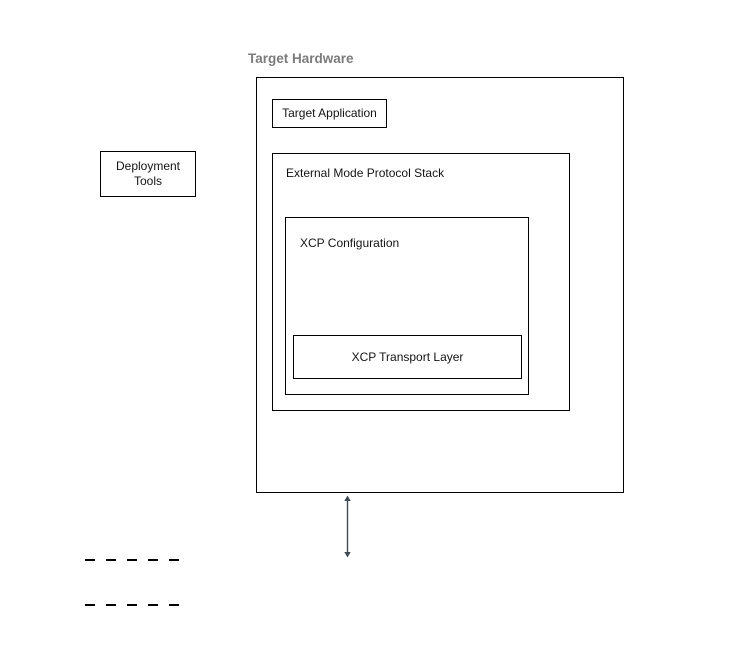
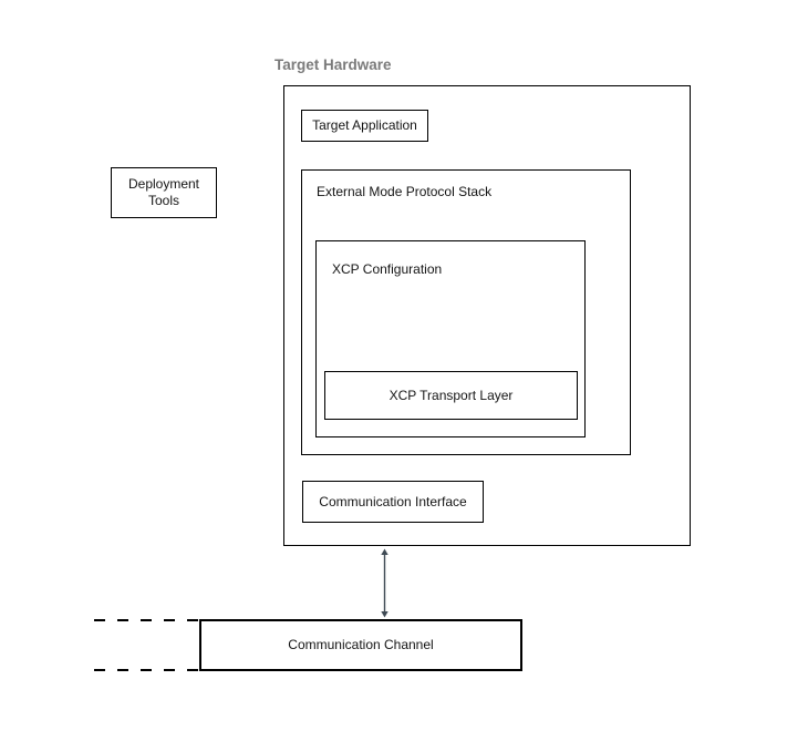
  Target Hardware
  Deployment Tools
  Target Application
  External Mode Protocol Stack
  XCP Configuration
  XCP Transport Layer
+ Communication Interface
+ Communication Channel
